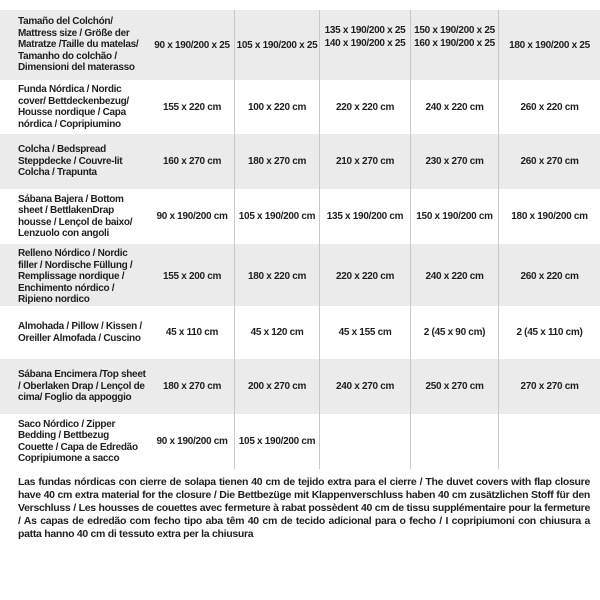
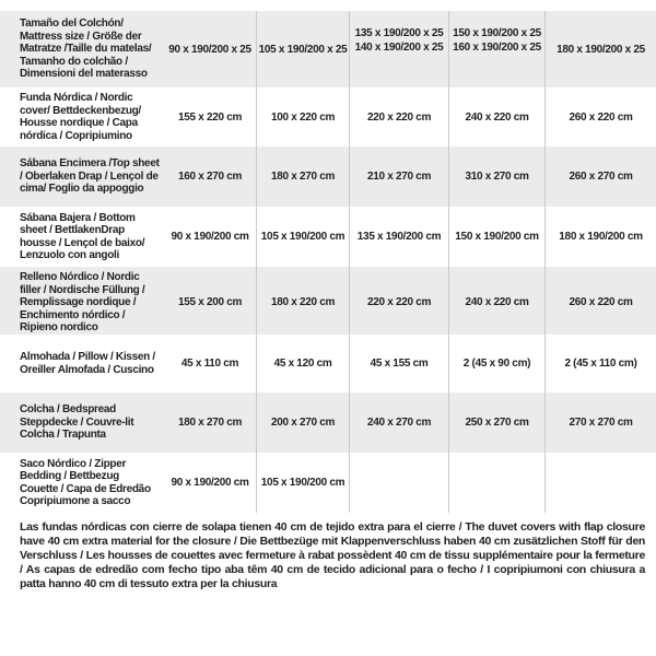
  Tamaño del Colchón/ Mattress size / Größe der Matratze /Taille du matelas/ Tamanho do colchão / Dimensioni del materasso
  90 x 190/200 x 25
  105 x 190/200 x 25
  135 x 190/200 x 25
  140 x 190/200 x 25
  150 x 190/200 x 25
  160 x 190/200 x 25
  180 x 190/200 x 25
  Funda Nórdica / Nordic cover/ Bettdeckenbezug/ Housse nordique / Capa nórdica / Copripiumino
  155 x 220 cm
  100 x 220 cm
  220 x 220 cm
  240 x 220 cm
  260 x 220 cm
- Colcha / Bedspread Steppdecke / Couvre-lit Colcha / Trapunta
+ Sábana Encimera /Top sheet / Oberlaken Drap / Lençol de cima/ Foglio da appoggio
  160 x 270 cm
  180 x 270 cm
  210 x 270 cm
- 230 x 270 cm
+ 310 x 270 cm
  260 x 270 cm
  Sábana Bajera / Bottom sheet / BettlakenDrap housse / Lençol de baixo/ Lenzuolo con angoli
  90 x 190/200 cm
  105 x 190/200 cm
  135 x 190/200 cm
  150 x 190/200 cm
  180 x 190/200 cm
  Relleno Nórdico / Nordic filler / Nordische Füllung / Remplissage nordique / Enchimento nórdico / Ripieno nordico
  155 x 200 cm
  180 x 220 cm
  220 x 220 cm
  240 x 220 cm
  260 x 220 cm
  Almohada / Pillow / Kissen / Oreiller Almofada / Cuscino
  45 x 110 cm
  45 x 120 cm
  45 x 155 cm
  2 (45 x 90 cm)
  2 (45 x 110 cm)
- Sábana Encimera /Top sheet / Oberlaken Drap / Lençol de cima/ Foglio da appoggio
+ Colcha / Bedspread Steppdecke / Couvre-lit Colcha / Trapunta
  180 x 270 cm
  200 x 270 cm
  240 x 270 cm
  250 x 270 cm
  270 x 270 cm
  Saco Nórdico / Zipper Bedding / Bettbezug Couette / Capa de Edredão Copripiumone a sacco
  90 x 190/200 cm
  105 x 190/200 cm
  Las fundas nórdicas con cierre de solapa tienen 40 cm de tejido extra para el cierre / The duvet covers with flap closure have 40 cm extra material for the closure / Die Bettbezüge mit Klappenverschluss haben 40 cm zusätzlichen Stoff für den Verschluss / Les housses de couettes avec fermeture à rabat possèdent 40 cm de tissu supplémentaire pour la fermeture / As capas de edredão com fecho tipo aba têm 40 cm de tecido adicional para o fecho / I copripiumoni con chiusura a patta hanno 40 cm di tessuto extra per la chiusura
